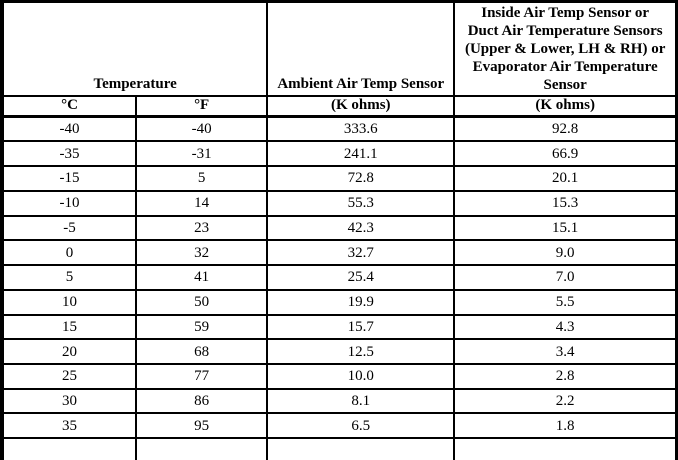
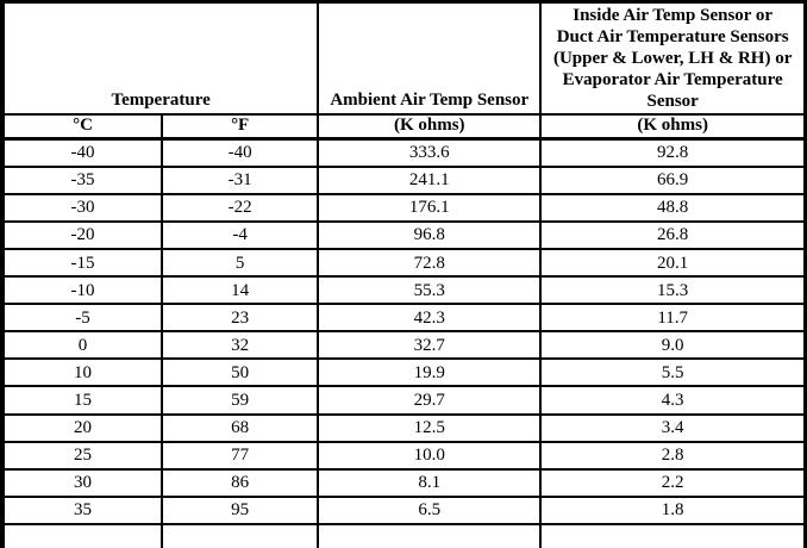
  Temperature	Ambient Air Temp Sensor	Inside Air Temp Sensor or Duct Air Temperature Sensors (Upper & Lower, LH & RH) or Evaporator Air Temperature Sensor
  °C	°F	(K ohms)	(K ohms)
  -40	-40	333.6	92.8
  -35	-31	241.1	66.9
+ -30	-22	176.1	48.8
+ -20	-4	96.8	26.8
  -15	5	72.8	20.1
  -10	14	55.3	15.3
- -5	23	42.3	15.1
+ -5	23	42.3	11.7
  0	32	32.7	9.0
- 5	41	25.4	7.0
  10	50	19.9	5.5
- 15	59	15.7	4.3
+ 15	59	29.7	4.3
  20	68	12.5	3.4
  25	77	10.0	2.8
  30	86	8.1	2.2
  35	95	6.5	1.8
